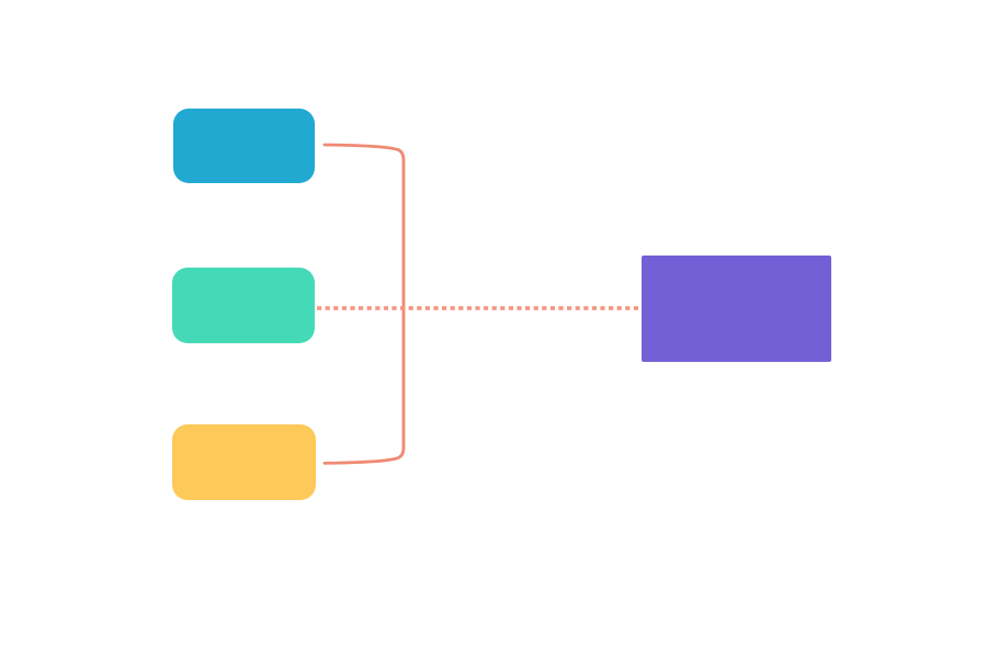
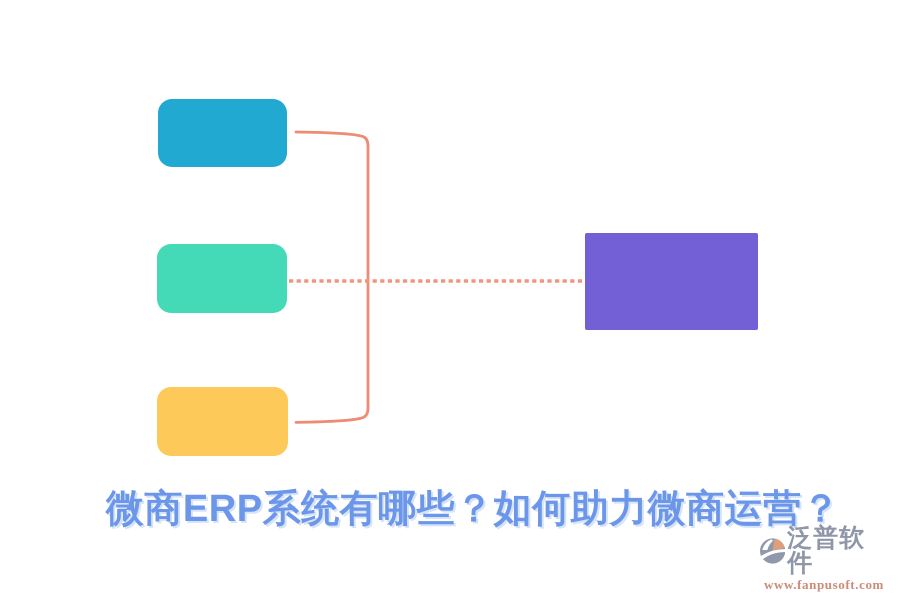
+ 微商ERP系统有哪些？如何助力微商运营？
+ 泛普软件
+ www.fanpusoft.com
